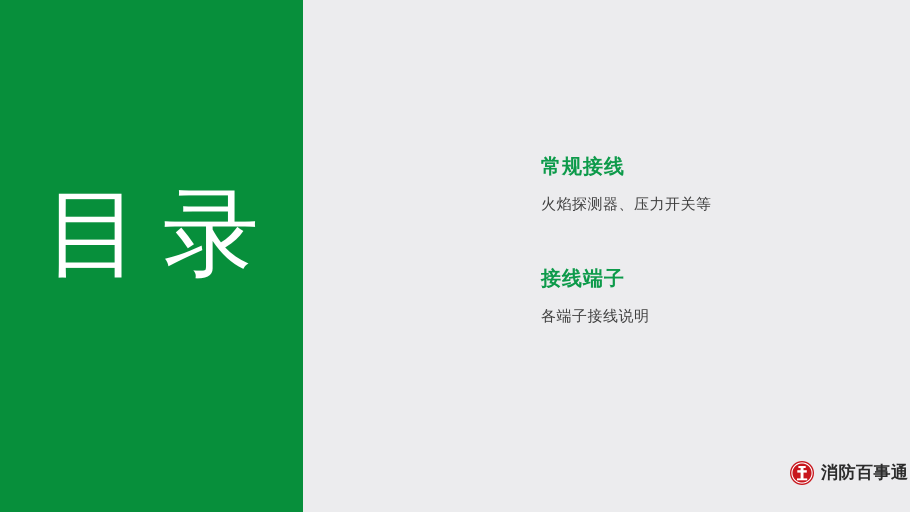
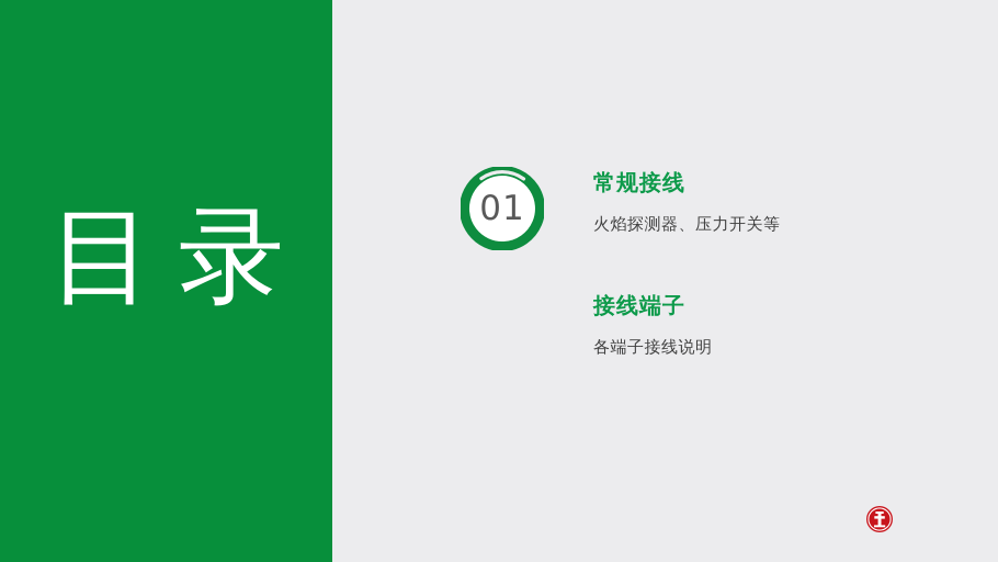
  目录
+ 01
  常规接线
  火焰探测器、压力开关等
  接线端子
  各端子接线说明
- 消防百事通
